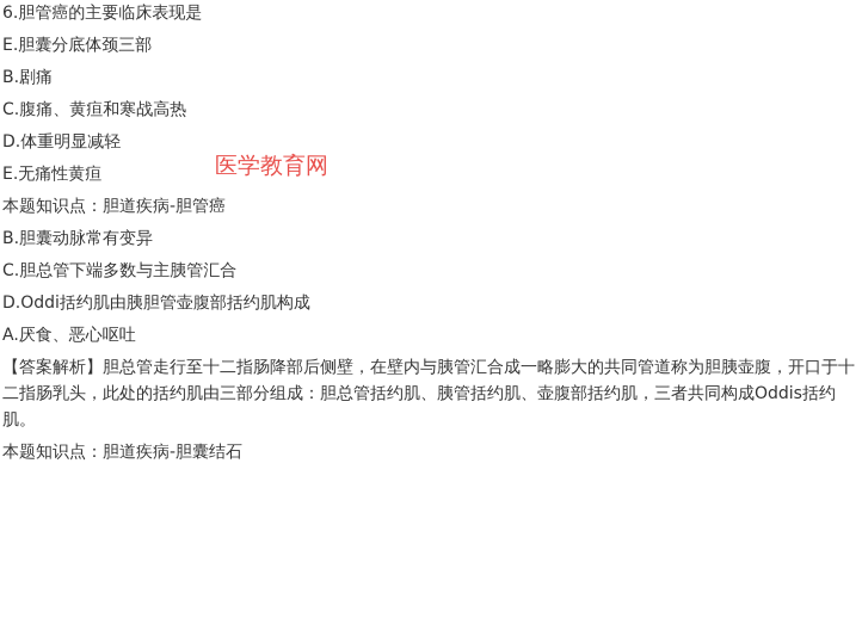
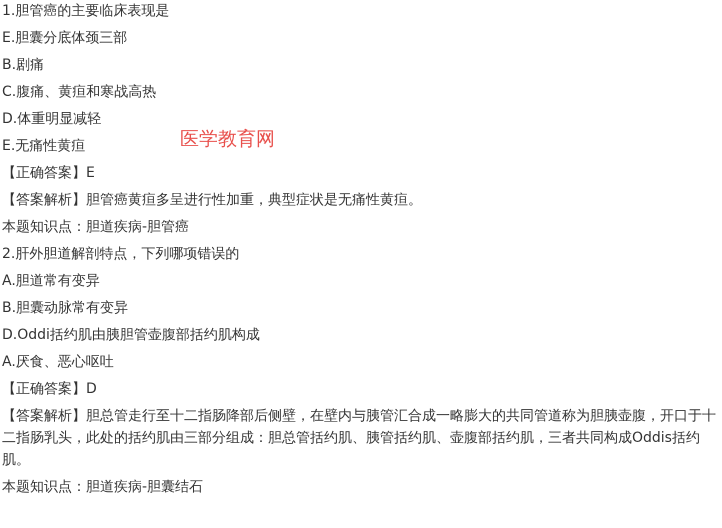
- 6.胆管癌的主要临床表现是
+ 1.胆管癌的主要临床表现是
  E.胆囊分底体颈三部
  B.剧痛
  C.腹痛、黄疸和寒战高热
  D.体重明显减轻
  E.无痛性黄疸
+ 【正确答案】E
+ 【答案解析】胆管癌黄疸多呈进行性加重，典型症状是无痛性黄疸。
  本题知识点：胆道疾病-胆管癌
+ 2.肝外胆道解剖特点，下列哪项错误的
+ A.胆道常有变异
  B.胆囊动脉常有变异
- C.胆总管下端多数与主胰管汇合
  D.Oddi括约肌由胰胆管壶腹部括约肌构成
  A.厌食、恶心呕吐
+ 【正确答案】D
  【答案解析】胆总管走行至十二指肠降部后侧壁，在壁内与胰管汇合成一略膨大的共同管道称为胆胰壶腹，开口于十二指肠乳头，此处的括约肌由三部分组成：胆总管括约肌、胰管括约肌、壶腹部括约肌，三者共同构成Oddis括约肌。
  本题知识点：胆道疾病-胆囊结石
  医学教育网
